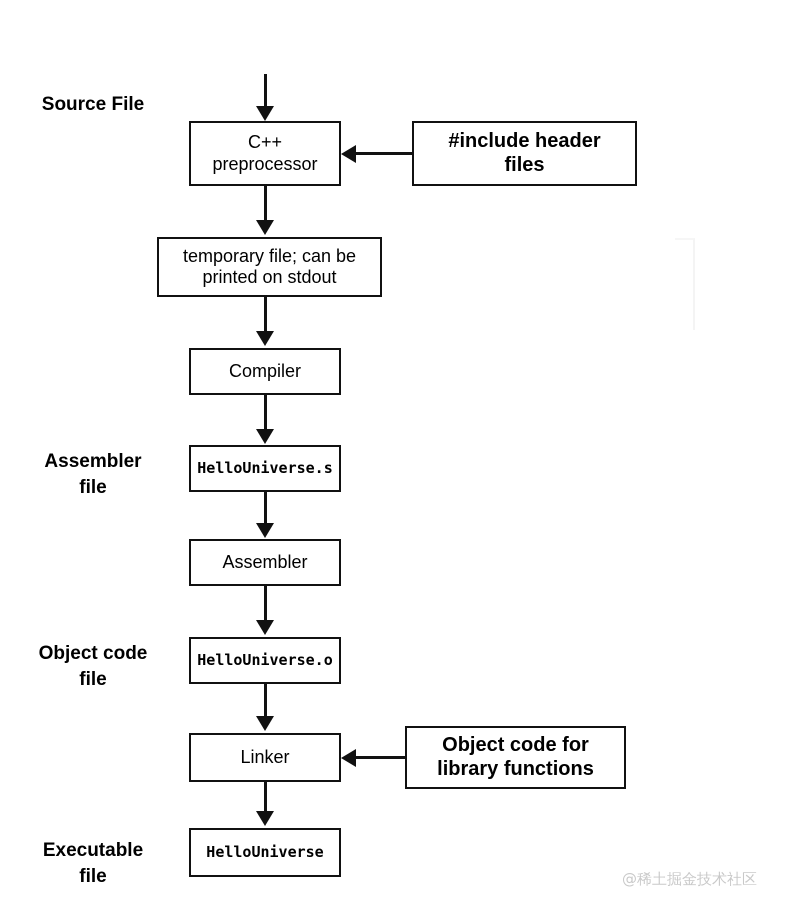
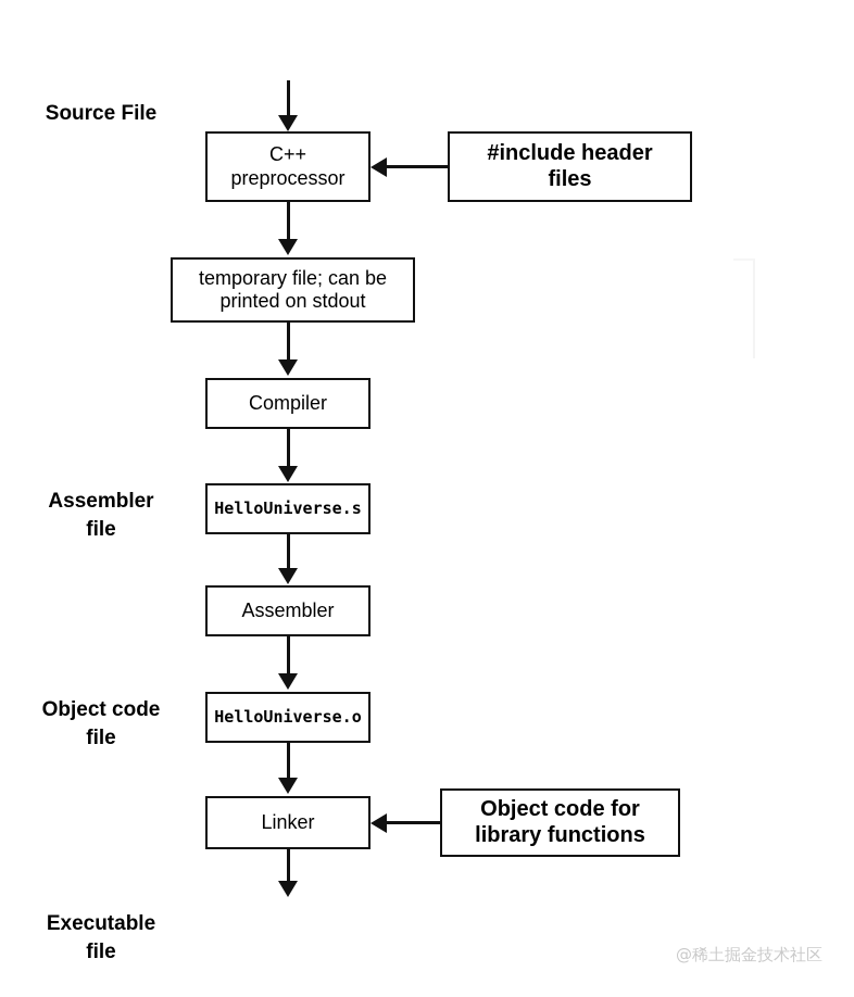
  Source File
  Assembler
  file
  Object code
  file
  Executable
  file
  C++
  preprocessor
  #include header
  files
  temporary file; can be
  printed on stdout
  Compiler
  HelloUniverse.s
  Assembler
  HelloUniverse.o
  Linker
  Object code for
  library functions
- HelloUniverse
  @稀土掘金技术社区
